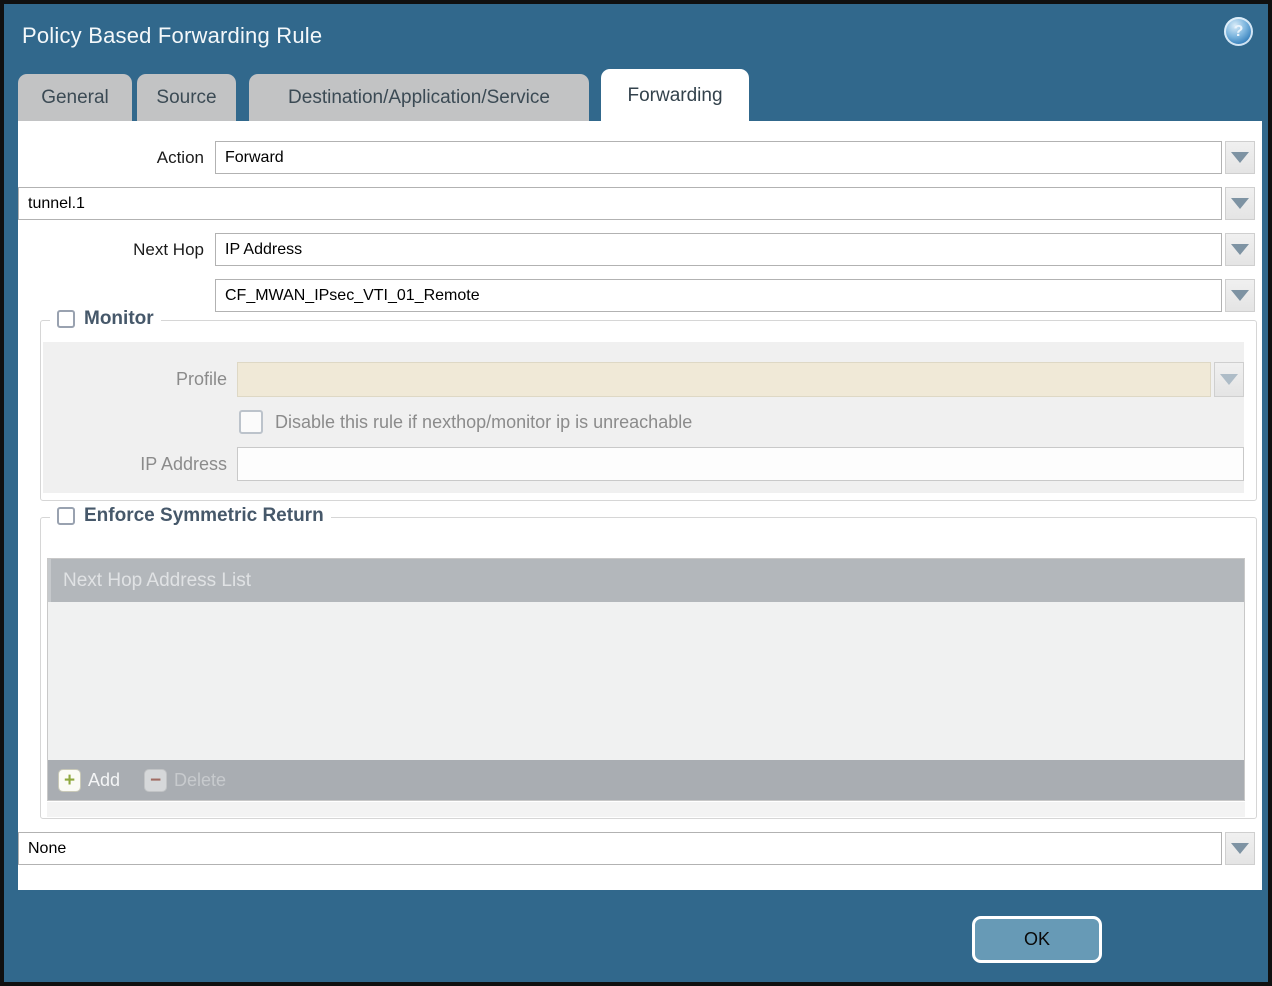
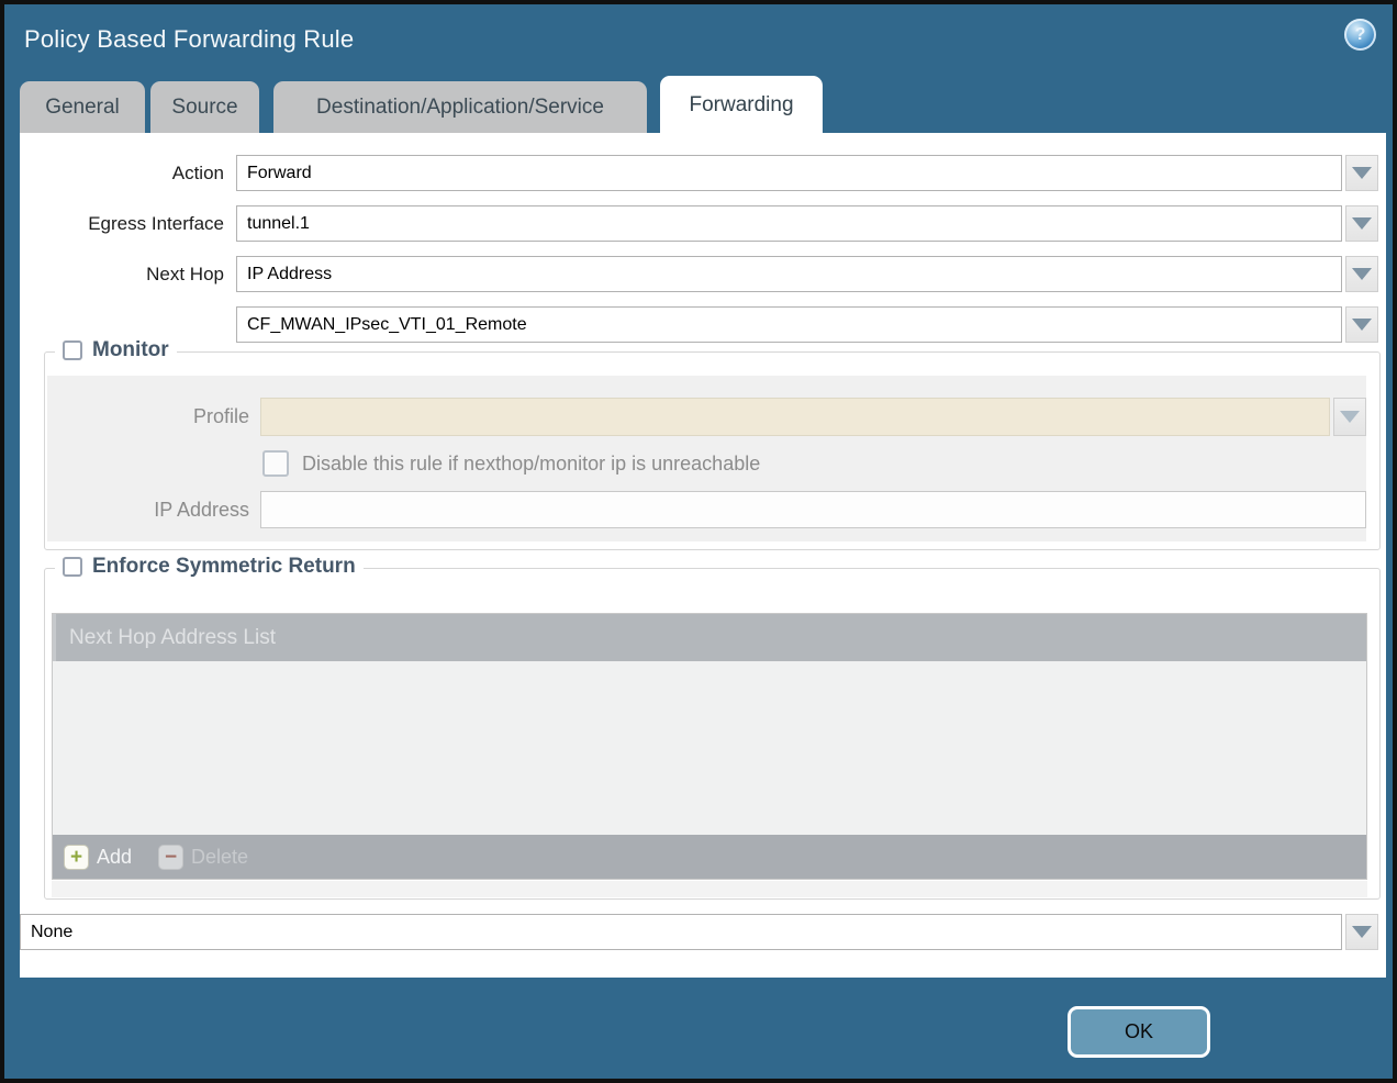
  Policy Based Forwarding Rule
  ?
  General
  Source
  Destination/Application/Service
  Forwarding
  Action
  Forward
+ Egress Interface
  tunnel.1
  Next Hop
  IP Address
  CF_MWAN_IPsec_VTI_01_Remote
  Monitor
  Profile
  Disable this rule if nexthop/monitor ip is unreachable
  IP Address
  Enforce Symmetric Return
  Next Hop Address List
  +
  Add
  −
  Delete
  None
  OK
